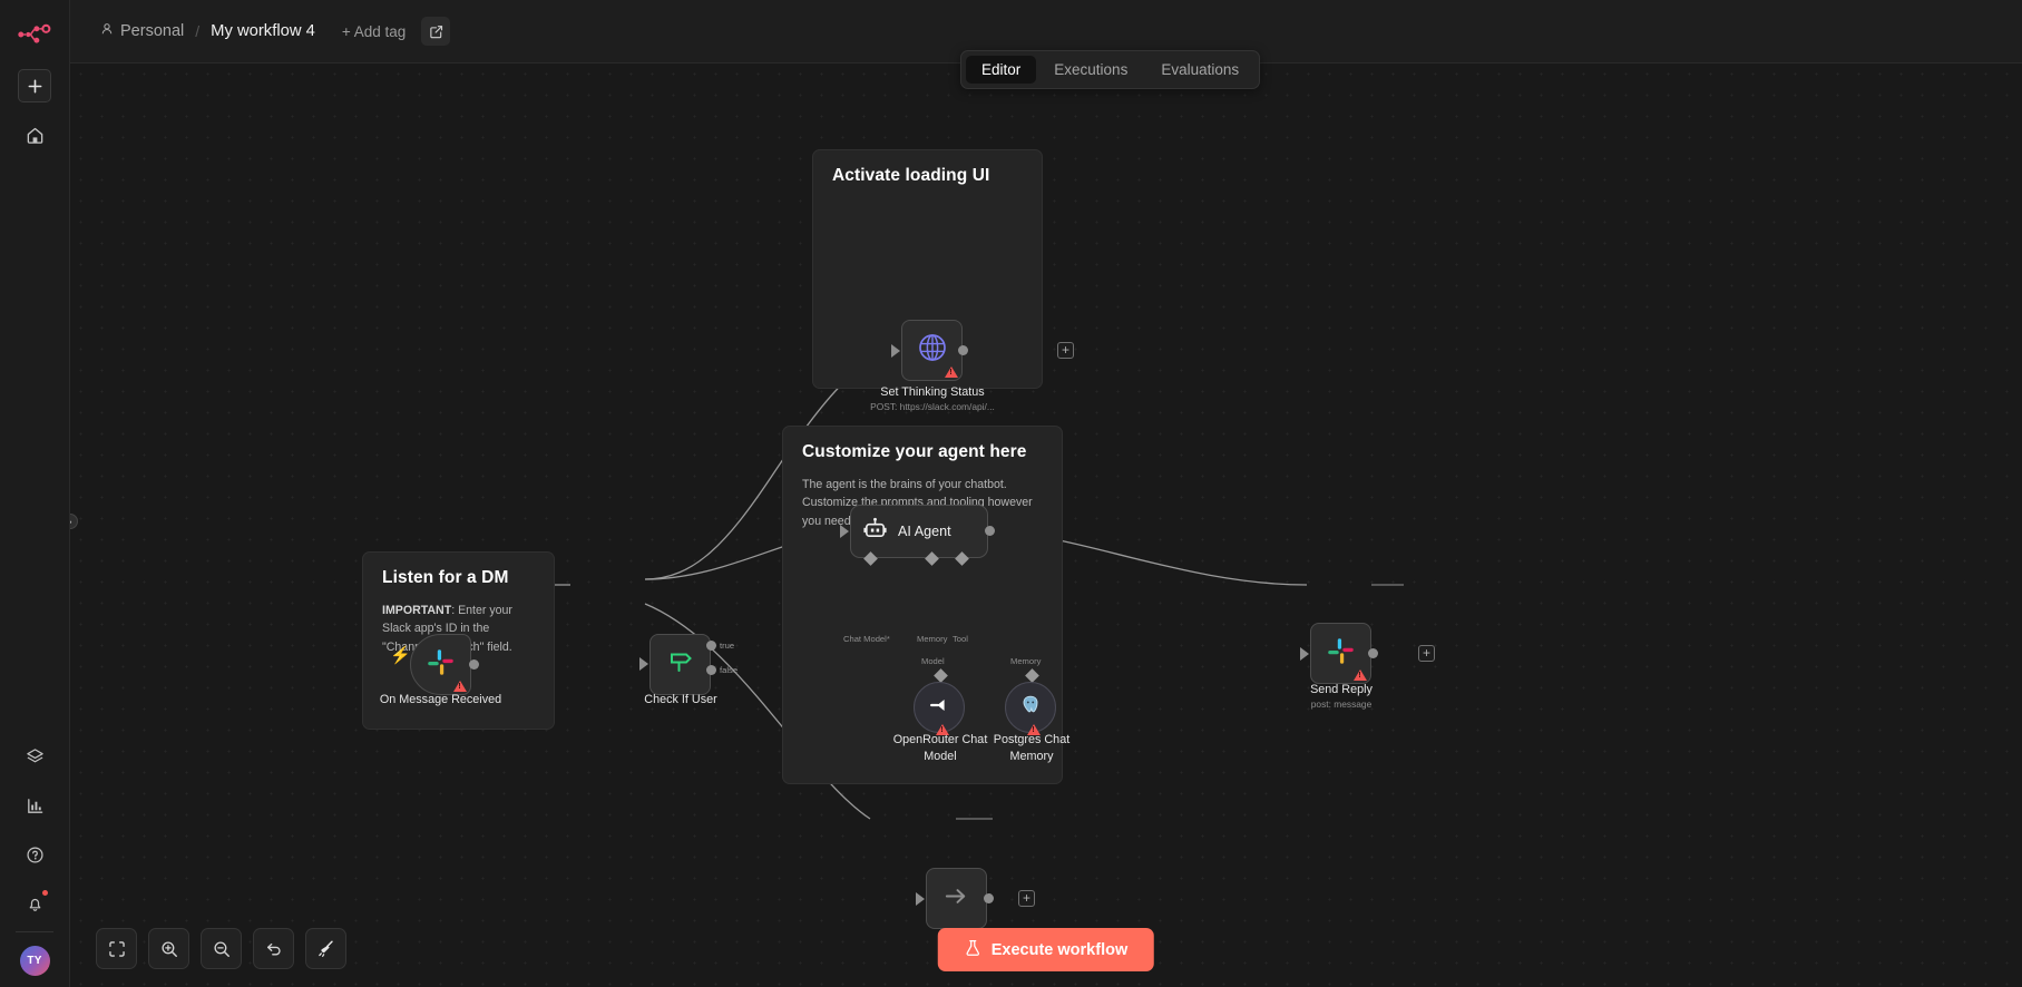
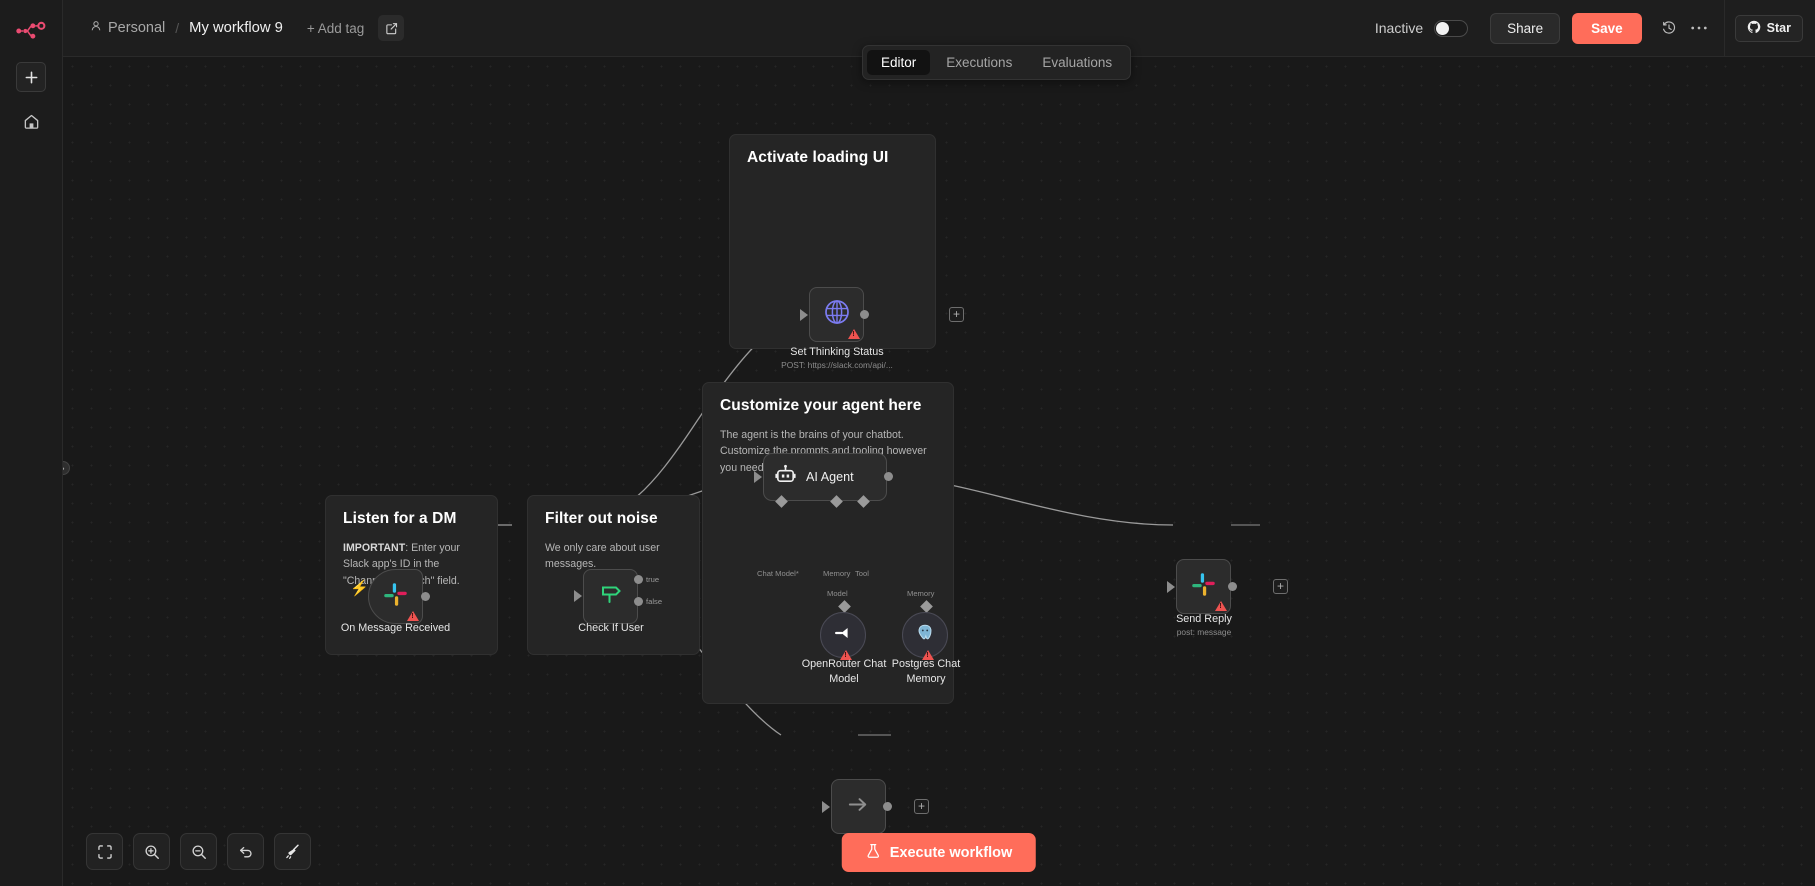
- TY
  Personal
  /
- My workflow 4
+ My workflow 9
  + Add tag
+ Inactive
+ Share
+ Save
+ Star
  Editor
  Executions
  Evaluations
  ›
  Activate loading UI
  +
  Set Thinking Status
  POST: https://slack.com/api/...
  Customize your agent here
  The agent is the brains of your chatbot. Customize the prompts and tooling however you need
  AI Agent
  Chat Model*
  Memory
  Tool
  Model
  OpenRouter Chat Model
  Memory
  Postgres Chat Memory
  Listen for a DM
  IMPORTANT: Enter your Slack app's ID in the "Chanh" field.
  ⚡
  On Message Received
+ Filter out noise
+ We only care about user messages.
  true
  false
  Check If User
  +
  Send Reply
  post: message
  +
  Execute workflow
